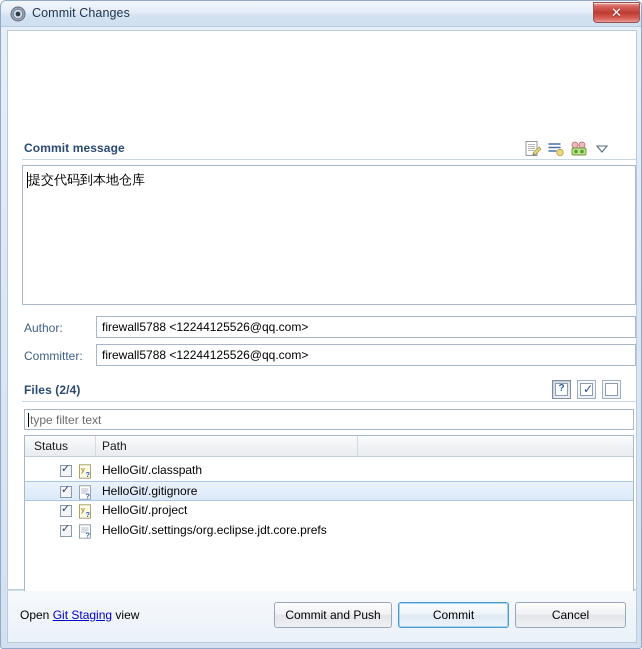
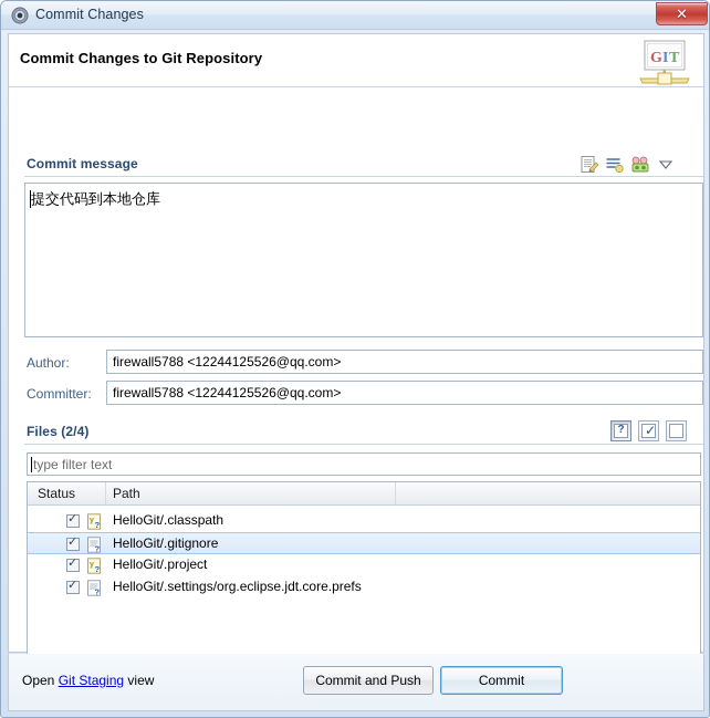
  Commit Changes
+ Commit Changes to Git Repository
+ G
+ I
+ T
  Commit message
  提交代码到本地仓库
  Author:
  firewall5788 <12244125526@qq.com>
  Committer:
  firewall5788 <12244125526@qq.com>
  Files (2/4)
  ?
  ✓
  type filter text
  Status
  Path
  ?
  HelloGit/.classpath
  ?
  HelloGit/.gitignore
  ?
  HelloGit/.project
  ?
  HelloGit/.settings/org.eclipse.jdt.core.prefs
  Open Git Staging view
  Commit and Push
  Commit
- Cancel
